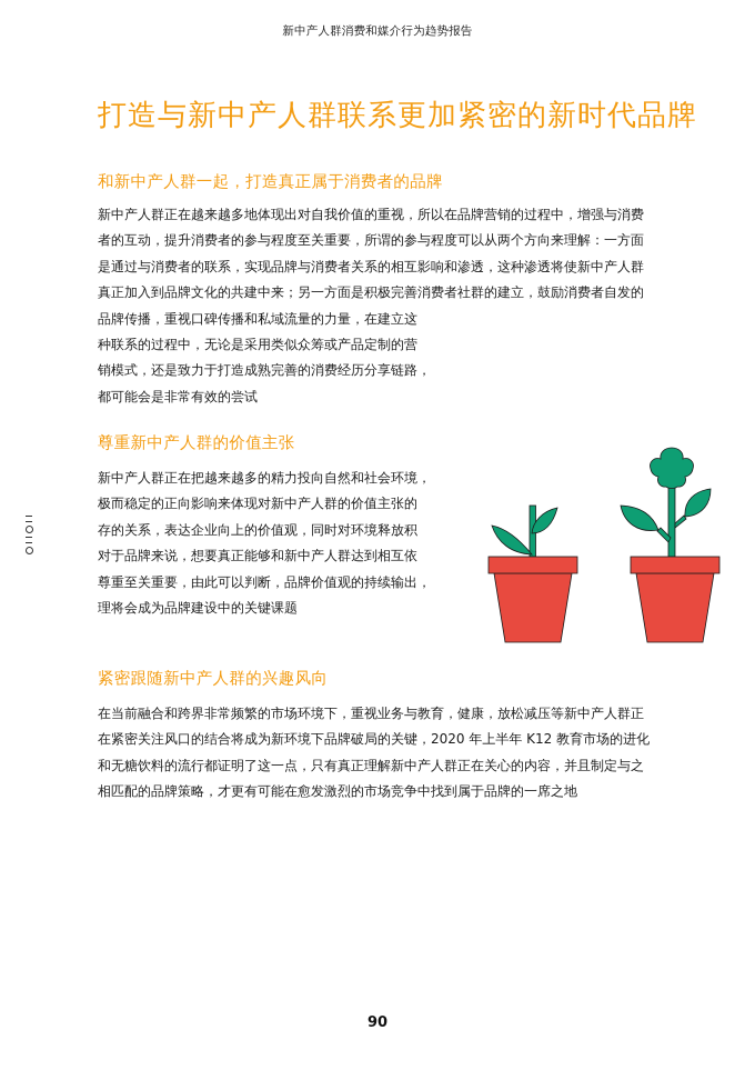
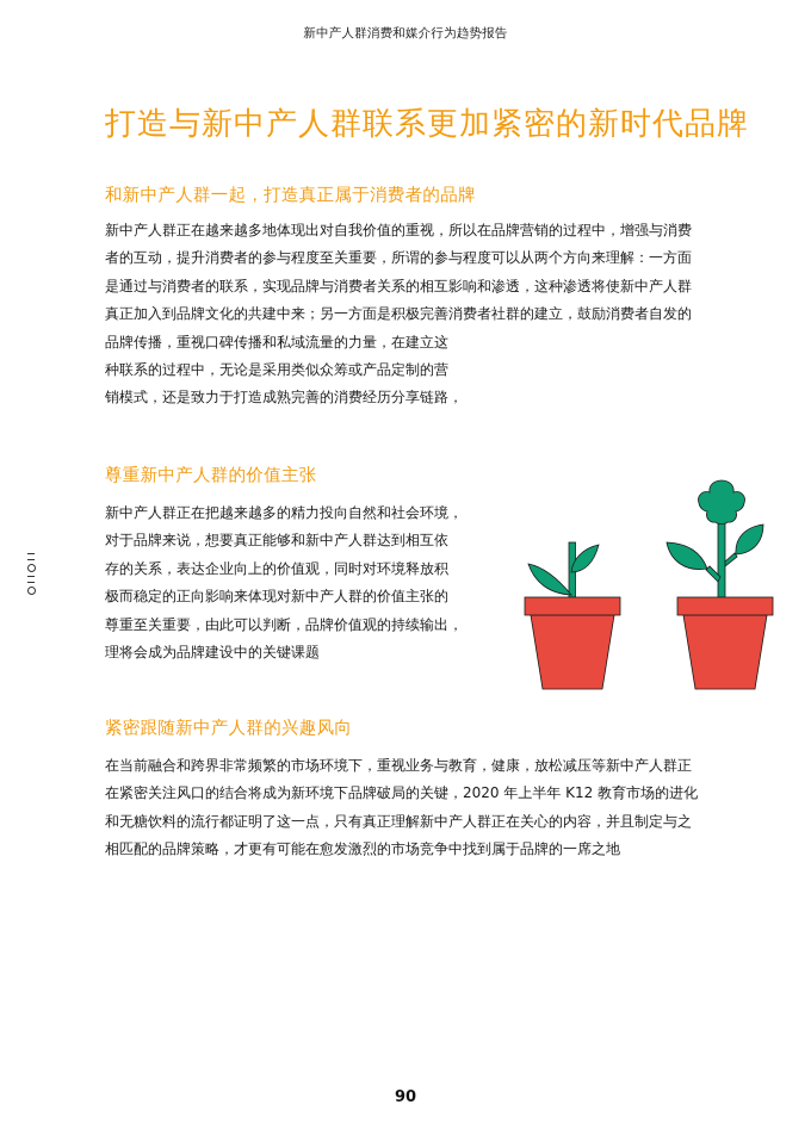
  新中产人群消费和媒介行为趋势报告
  打造与新中产人群联系更加紧密的新时代品牌
  和新中产人群一起，打造真正属于消费者的品牌
  新中产人群正在越来越多地体现出对自我价值的重视，所以在品牌营销的过程中，增强与消费
  者的互动，提升消费者的参与程度至关重要，所谓的参与程度可以从两个方向来理解：一方面
  是通过与消费者的联系，实现品牌与消费者关系的相互影响和渗透，这种渗透将使新中产人群
  真正加入到品牌文化的共建中来；另一方面是积极完善消费者社群的建立，鼓励消费者自发的
  品牌传播，重视口碑传播和私域流量的力量，在建立这
  种联系的过程中，无论是采用类似众筹或产品定制的营
  销模式，还是致力于打造成熟完善的消费经历分享链路，
- 都可能会是非常有效的尝试
  尊重新中产人群的价值主张
  新中产人群正在把越来越多的精力投向自然和社会环境，
- 极而稳定的正向影响来体现对新中产人群的价值主张的
+ 对于品牌来说，想要真正能够和新中产人群达到相互依
  存的关系，表达企业向上的价值观，同时对环境释放积
- 对于品牌来说，想要真正能够和新中产人群达到相互依
+ 极而稳定的正向影响来体现对新中产人群的价值主张的
  尊重至关重要，由此可以判断，品牌价值观的持续输出，
  理将会成为品牌建设中的关键课题
  紧密跟随新中产人群的兴趣风向
  在当前融合和跨界非常频繁的市场环境下，重视业务与教育，健康，放松减压等新中产人群正
  在紧密关注风口的结合将成为新环境下品牌破局的关键，2020 年上半年 K12 教育市场的进化
  和无糖饮料的流行都证明了这一点，只有真正理解新中产人群正在关心的内容，并且制定与之
  相匹配的品牌策略，才更有可能在愈发激烈的市场竞争中找到属于品牌的一席之地
  90
